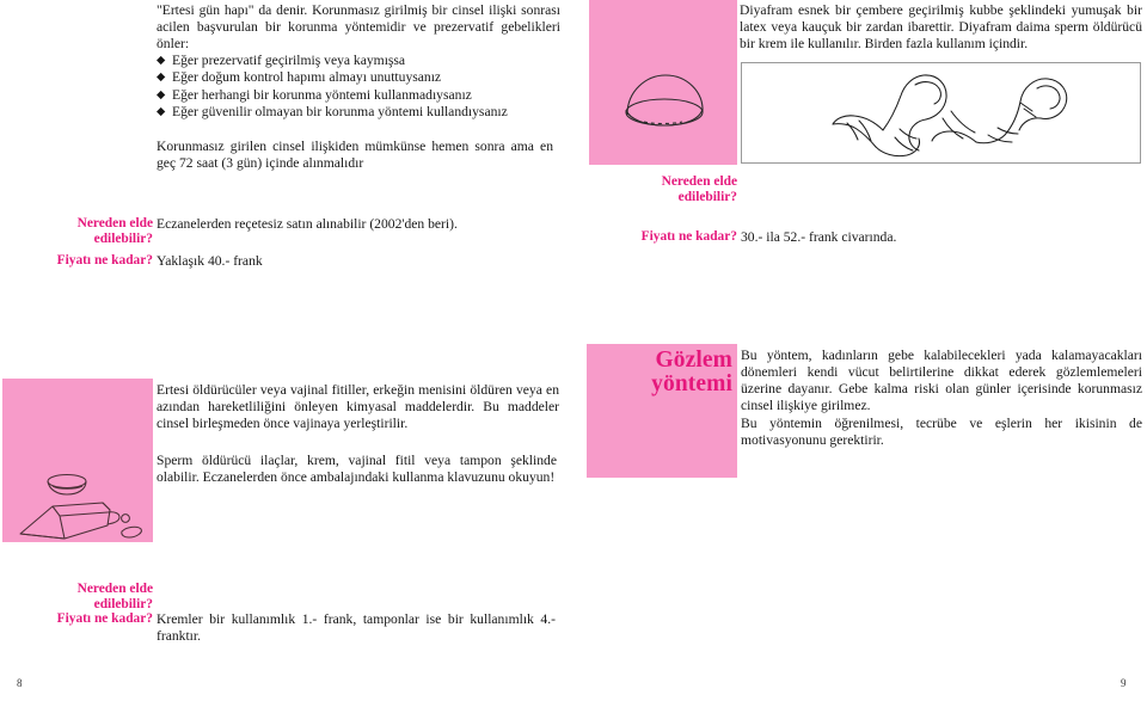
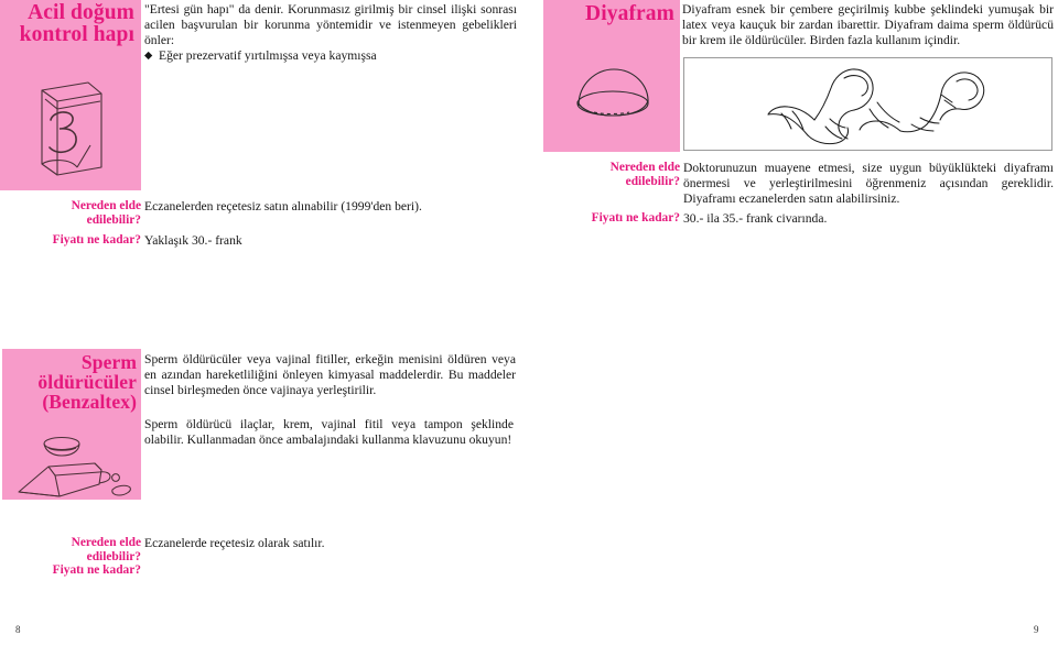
+ Acil doğum kontrol hapı
- "Ertesi gün hapı" da denir. Korunmasız girilmiş bir cinsel ilişki sonrası acilen başvurulan bir korunma yöntemidir ve prezervatif gebelikleri önler:
+ "Ertesi gün hapı" da denir. Korunmasız girilmiş bir cinsel ilişki sonrası acilen başvurulan bir korunma yöntemidir ve istenmeyen gebelikleri önler:
- ◆ Eğer prezervatif geçirilmiş veya kaymışsa
+ ◆ Eğer prezervatif yırtılmışsa veya kaymışsa
- ◆ Eğer doğum kontrol hapımı almayı unuttuysanız
- ◆ Eğer herhangi bir korunma yöntemi kullanmadıysanız
- ◆ Eğer güvenilir olmayan bir korunma yöntemi kullandıysanız
- Korunmasız girilen cinsel ilişkiden mümkünse hemen sonra ama en geç 72 saat (3 gün) içinde alınmalıdır
  Nereden elde edilebilir?
- Eczanelerden reçetesiz satın alınabilir (2002'den beri).
+ Eczanelerden reçetesiz satın alınabilir (1999'den beri).
  Fiyatı ne kadar?
- Yaklaşık 40.- frank
+ Yaklaşık 30.- frank
+ Diyafram
- Diyafram esnek bir çembere geçirilmiş kubbe şeklindeki yumuşak bir latex veya kauçuk bir zardan ibarettir. Diyafram daima sperm öldürücü bir krem ile kullanılır. Birden fazla kullanım içindir.
+ Diyafram esnek bir çembere geçirilmiş kubbe şeklindeki yumuşak bir latex veya kauçuk bir zardan ibarettir. Diyafram daima sperm öldürücü bir krem ile öldürücüler. Birden fazla kullanım içindir.
  Nereden elde edilebilir?
+ Doktorunuzun muayene etmesi, size uygun büyüklükteki diyaframı önermesi ve yerleştirilmesini öğrenmeniz açısından gereklidir. Diyaframı eczanelerden satın alabilirsiniz.
  Fiyatı ne kadar?
- 30.- ila 52.- frank civarında.
+ 30.- ila 35.- frank civarında.
+ Sperm öldürücüler (Benzaltex)
- Ertesi öldürücüler veya vajinal fitiller, erkeğin menisini öldüren veya en azından hareketliliğini önleyen kimyasal maddelerdir. Bu maddeler cinsel birleşmeden önce vajinaya yerleştirilir.
+ Sperm öldürücüler veya vajinal fitiller, erkeğin menisini öldüren veya en azından hareketliliğini önleyen kimyasal maddelerdir. Bu maddeler cinsel birleşmeden önce vajinaya yerleştirilir.
- Sperm öldürücü ilaçlar, krem, vajinal fitil veya tampon şeklinde olabilir. Eczanelerden önce ambalajındaki kullanma klavuzunu okuyun!
+ Sperm öldürücü ilaçlar, krem, vajinal fitil veya tampon şeklinde olabilir. Kullanmadan önce ambalajındaki kullanma klavuzunu okuyun!
  Nereden elde edilebilir?
+ Eczanelerde reçetesiz olarak satılır.
  Fiyatı ne kadar?
- Kremler bir kullanımlık 1.- frank, tamponlar ise bir kullanımlık 4.- franktır.
- Gözlem yöntemi
- Bu yöntem, kadınların gebe kalabilecekleri yada kalamayacakları dönemleri kendi vücut belirtilerine dikkat ederek gözlemlemeleri üzerine dayanır. Gebe kalma riski olan günler içerisinde korunmasız cinsel ilişkiye girilmez.
- Bu yöntemin öğrenilmesi, tecrübe ve eşlerin her ikisinin de motivasyonunu gerektirir.
  8
  9
